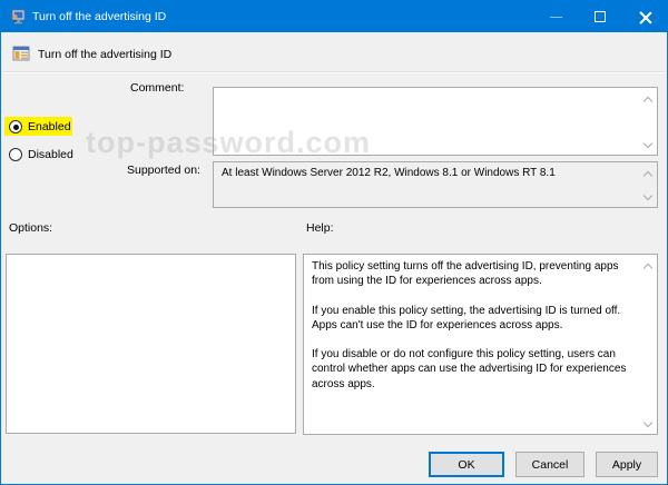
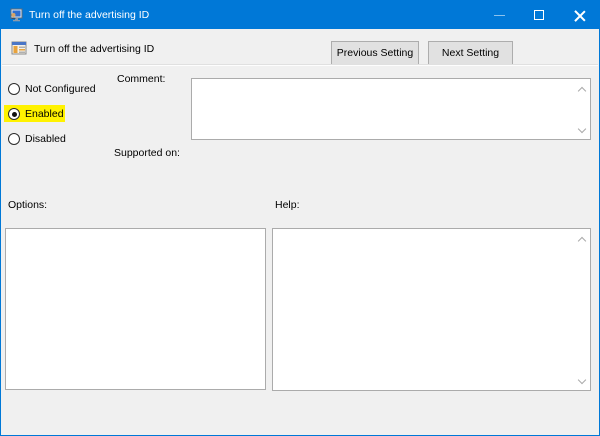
  Turn off the advertising ID
  Turn off the advertising ID
+ Previous Setting
+ Next Setting
+ Not Configured
  Enabled
  Disabled
  Comment:
  Supported on:
- At least Windows Server 2012 R2, Windows 8.1 or Windows RT 8.1
  Options:
  Help:
- This policy setting turns off the advertising ID, preventing apps from using the ID for experiences across apps.
- If you enable this policy setting, the advertising ID is turned off. Apps can't use the ID for experiences across apps.
- If you disable or do not configure this policy setting, users can control whether apps can use the advertising ID for experiences across apps.
- OK
- Cancel
- Apply
- top-password.com
